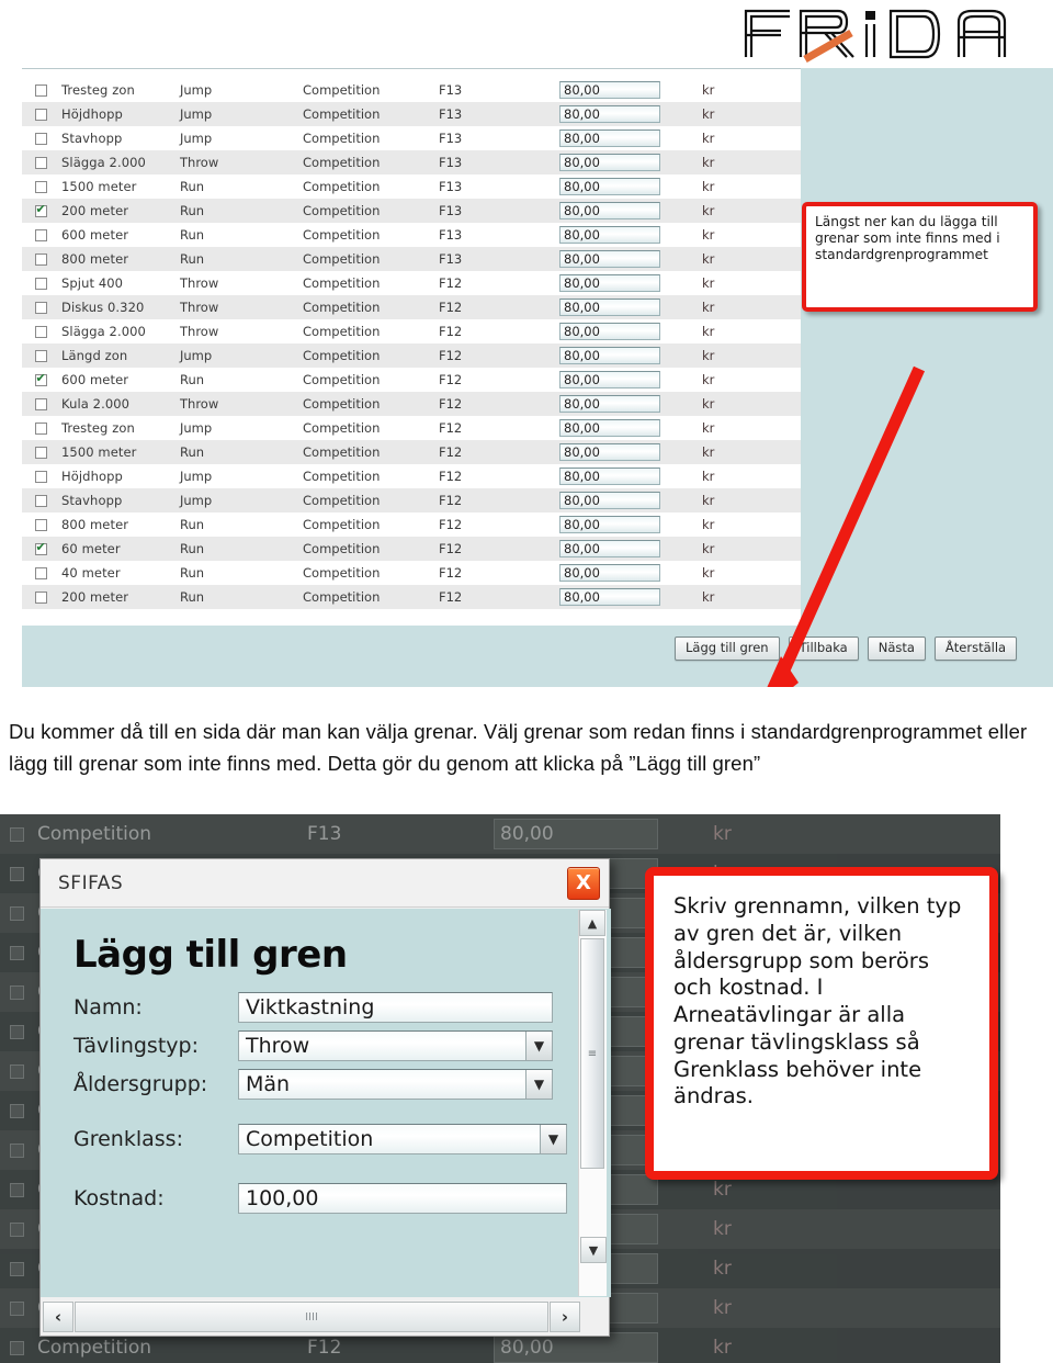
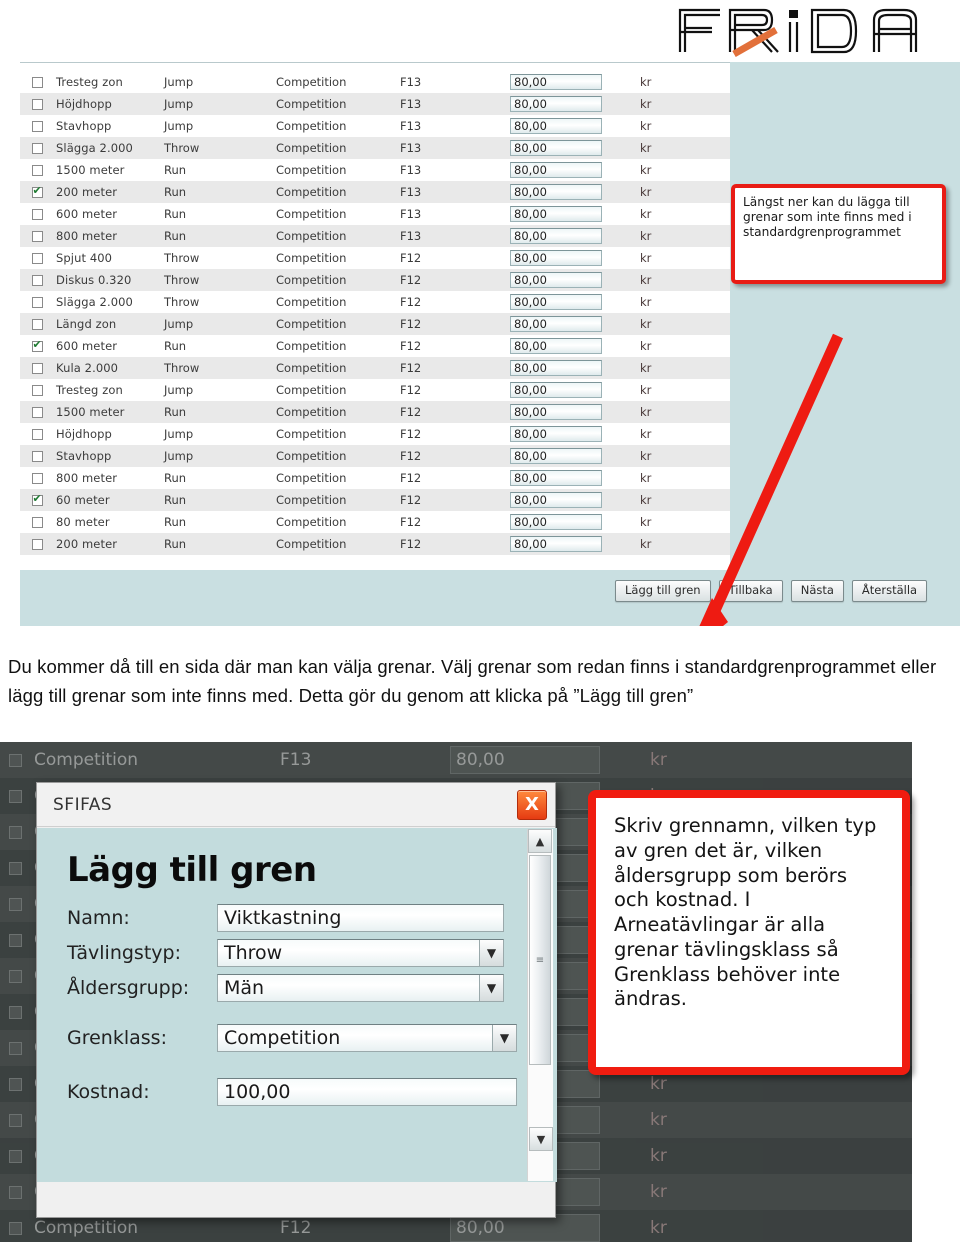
  Tresteg zon
  Jump
  Competition
  F13
  80,00
  kr
  Höjdhopp
  Jump
  Competition
  F13
  80,00
  kr
  Stavhopp
  Jump
  Competition
  F13
  80,00
  kr
  Slägga 2.000
  Throw
  Competition
  F13
  80,00
  kr
  1500 meter
  Run
  Competition
  F13
  80,00
  kr
  200 meter
  Run
  Competition
  F13
  80,00
  kr
  600 meter
  Run
  Competition
  F13
  80,00
  kr
  800 meter
  Run
  Competition
  F13
  80,00
  kr
  Spjut 400
  Throw
  Competition
  F12
  80,00
  kr
  Diskus 0.320
  Throw
  Competition
  F12
  80,00
  kr
  Slägga 2.000
  Throw
  Competition
  F12
  80,00
  kr
  Längd zon
  Jump
  Competition
  F12
  80,00
  kr
  600 meter
  Run
  Competition
  F12
  80,00
  kr
  Kula 2.000
  Throw
  Competition
  F12
  80,00
  kr
  Tresteg zon
  Jump
  Competition
  F12
  80,00
  kr
  1500 meter
  Run
  Competition
  F12
  80,00
  kr
  Höjdhopp
  Jump
  Competition
  F12
  80,00
  kr
  Stavhopp
  Jump
  Competition
  F12
  80,00
  kr
  800 meter
  Run
  Competition
  F12
  80,00
  kr
  60 meter
  Run
  Competition
  F12
  80,00
  kr
- 40 meter
+ 80 meter
  Run
  Competition
  F12
  80,00
  kr
  200 meter
  Run
  Competition
  F12
  80,00
  kr
  Lägg till gren
  Tillbaka
  Nästa
  Återställa
  Längst ner kan du lägga till grenar som inte finns med i standardgrenprogrammet
  Du kommer då till en sida där man kan välja grenar. Välj grenar som redan finns i standardgrenprogrammet eller lägg till grenar som inte finns med. Detta gör du genom att klicka på ”Lägg till gren”
  Competition
  F13
  80,00
  kr
  kr
  kr
  kr
  kr
  Competition
  F12
  80,00
  kr
  SFIFAS
  X
  Lägg till gren
  Namn:
  Viktkastning
  Tävlingstyp:
  Throw
  ▼
  Åldersgrupp:
  Män
  ▼
  Grenklass:
  Competition
  ▼
  Kostnad:
  100,00
  ▲
  ≡
  ▼
- ‹
- IIII
- ›
  Skriv grennamn, vilken typ av gren det är, vilken åldersgrupp som berörs och kostnad. I Arneatävlingar är alla grenar tävlingsklass så Grenklass behöver inte ändras.
